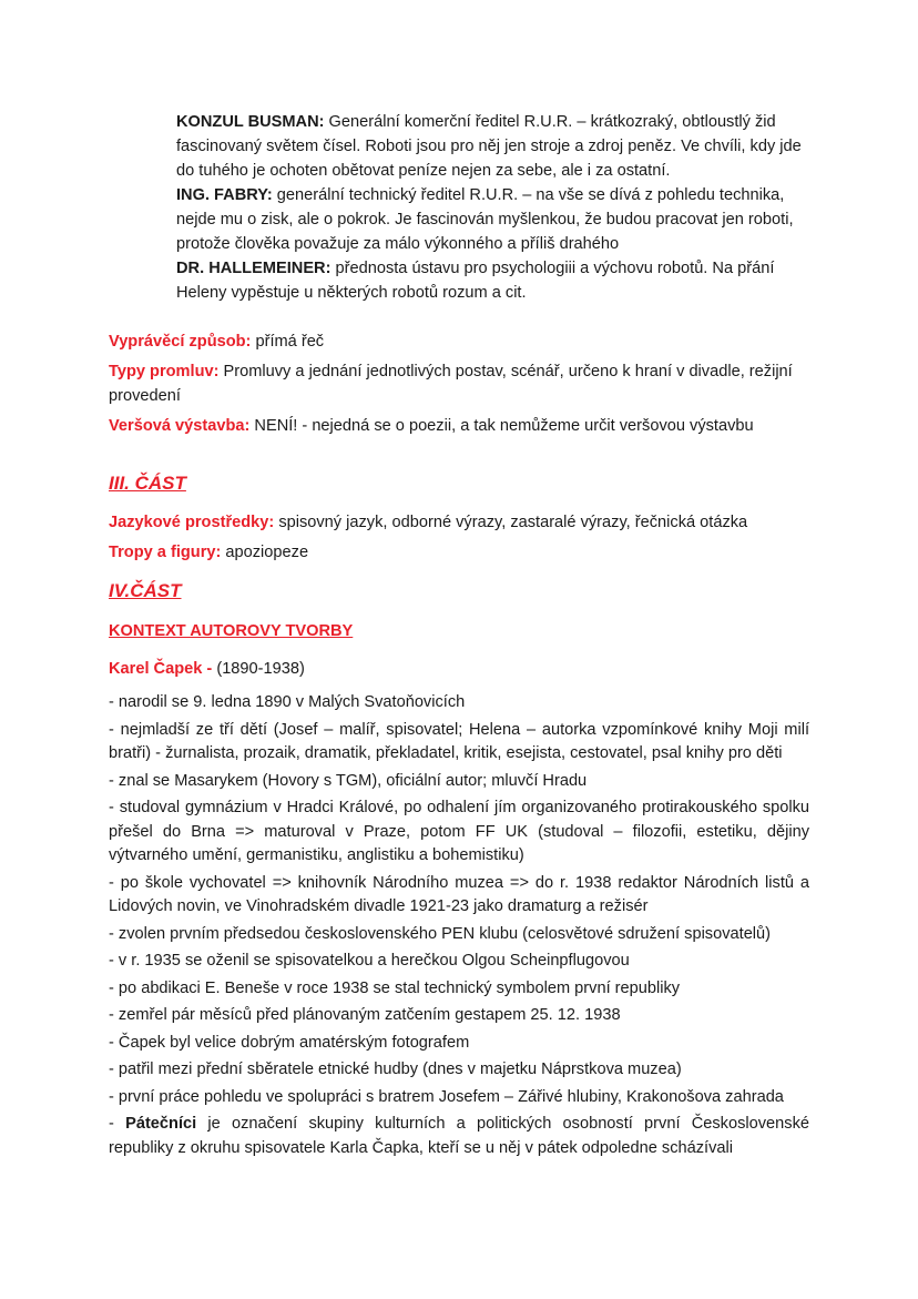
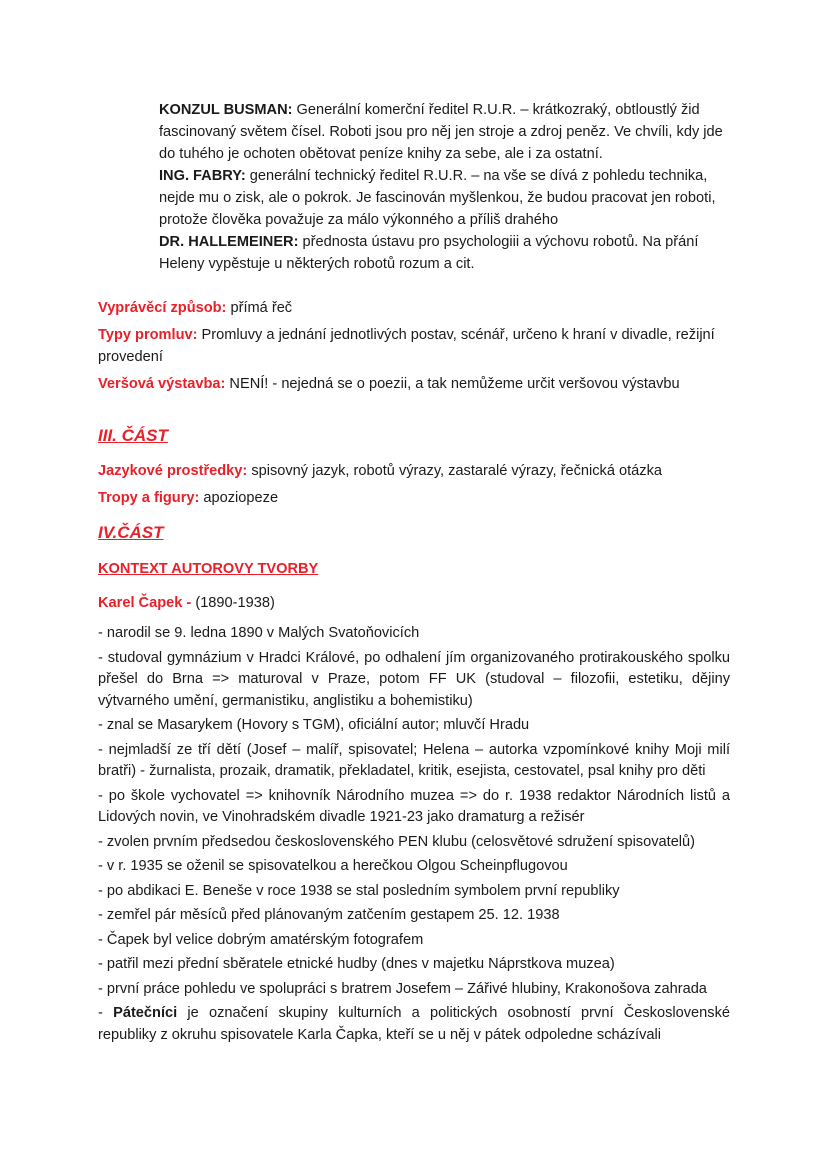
- KONZUL BUSMAN: Generální komerční ředitel R.U.R. – krátkozraký, obtloustlý žid fascinovaný světem čísel. Roboti jsou pro něj jen stroje a zdroj peněz. Ve chvíli, kdy jde do tuhého je ochoten obětovat peníze nejen za sebe, ale i za ostatní.
+ KONZUL BUSMAN: Generální komerční ředitel R.U.R. – krátkozraký, obtloustlý žid fascinovaný světem čísel. Roboti jsou pro něj jen stroje a zdroj peněz. Ve chvíli, kdy jde do tuhého je ochoten obětovat peníze knihy za sebe, ale i za ostatní.
  ING. FABRY: generální technický ředitel R.U.R. – na vše se dívá z pohledu technika, nejde mu o zisk, ale o pokrok. Je fascinován myšlenkou, že budou pracovat jen roboti, protože člověka považuje za málo výkonného a příliš drahého
  DR. HALLEMEINER: přednosta ústavu pro psychologiii a výchovu robotů. Na přání Heleny vypěstuje u některých robotů rozum a cit.
  Vyprávěcí způsob: přímá řeč
  Typy promluv: Promluvy a jednání jednotlivých postav, scénář, určeno k hraní v divadle, režijní provedení
  Veršová výstavba: NENÍ! - nejedná se o poezii, a tak nemůžeme určit veršovou výstavbu
  III. ČÁST
- Jazykové prostředky: spisovný jazyk, odborné výrazy, zastaralé výrazy, řečnická otázka
+ Jazykové prostředky: spisovný jazyk, robotů výrazy, zastaralé výrazy, řečnická otázka
  Tropy a figury: apoziopeze
  IV.ČÁST
  KONTEXT AUTOROVY TVORBY
  Karel Čapek - (1890-1938)
  - narodil se 9. ledna 1890 v Malých Svatoňovicích
- - nejmladší ze tří dětí (Josef – malíř, spisovatel; Helena – autorka vzpomínkové knihy Moji milí bratři) - žurnalista, prozaik, dramatik, překladatel, kritik, esejista, cestovatel, psal knihy pro děti
+ - studoval gymnázium v Hradci Králové, po odhalení jím organizovaného protirakouského spolku přešel do Brna => maturoval v Praze, potom FF UK (studoval – filozofii, estetiku, dějiny výtvarného umění, germanistiku, anglistiku a bohemistiku)
  - znal se Masarykem (Hovory s TGM), oficiální autor; mluvčí Hradu
- - studoval gymnázium v Hradci Králové, po odhalení jím organizovaného protirakouského spolku přešel do Brna => maturoval v Praze, potom FF UK (studoval – filozofii, estetiku, dějiny výtvarného umění, germanistiku, anglistiku a bohemistiku)
+ - nejmladší ze tří dětí (Josef – malíř, spisovatel; Helena – autorka vzpomínkové knihy Moji milí bratři) - žurnalista, prozaik, dramatik, překladatel, kritik, esejista, cestovatel, psal knihy pro děti
  - po škole vychovatel => knihovník Národního muzea => do r. 1938 redaktor Národních listů a Lidových novin, ve Vinohradském divadle 1921-23 jako dramaturg a režisér
  - zvolen prvním předsedou československého PEN klubu (celosvětové sdružení spisovatelů)
  - v r. 1935 se oženil se spisovatelkou a herečkou Olgou Scheinpflugovou
- - po abdikaci E. Beneše v roce 1938 se stal technický symbolem první republiky
+ - po abdikaci E. Beneše v roce 1938 se stal posledním symbolem první republiky
  - zemřel pár měsíců před plánovaným zatčením gestapem 25. 12. 1938
  - Čapek byl velice dobrým amatérským fotografem
  - patřil mezi přední sběratele etnické hudby (dnes v majetku Náprstkova muzea)
  - první práce pohledu ve spolupráci s bratrem Josefem – Zářivé hlubiny, Krakonošova zahrada
  - Pátečníci je označení skupiny kulturních a politických osobností první Československé republiky z okruhu spisovatele Karla Čapka, kteří se u něj v pátek odpoledne scházívali
